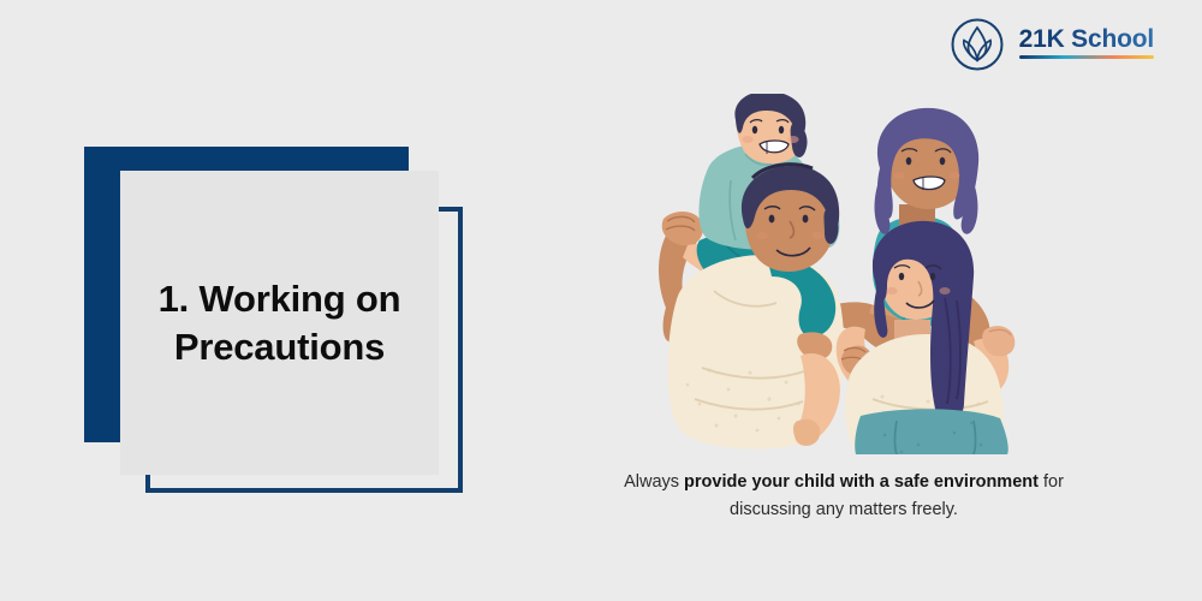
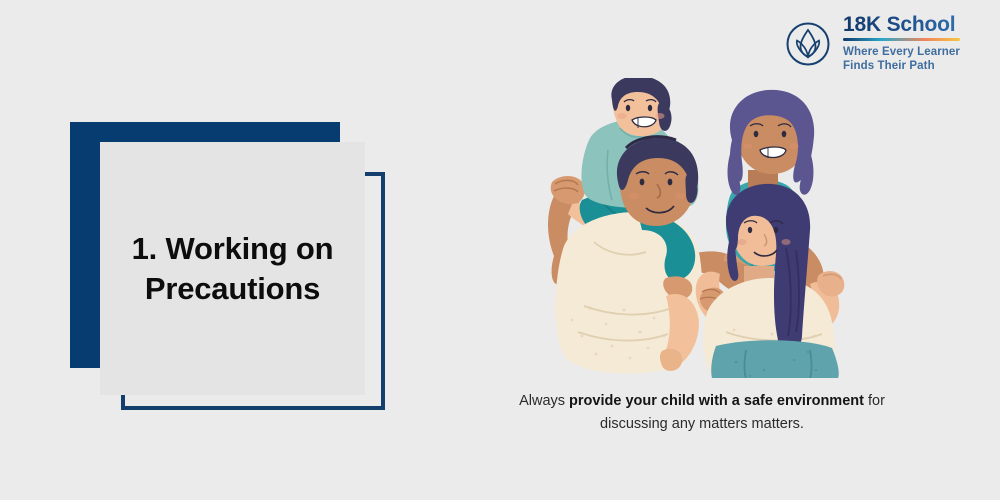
- 21K School
+ 18K School
+ Where Every Learner
+ Finds Their Path
  1. Working on Precautions
- Always provide your child with a safe environment for discussing any matters freely.
+ Always provide your child with a safe environment for discussing any matters matters.
